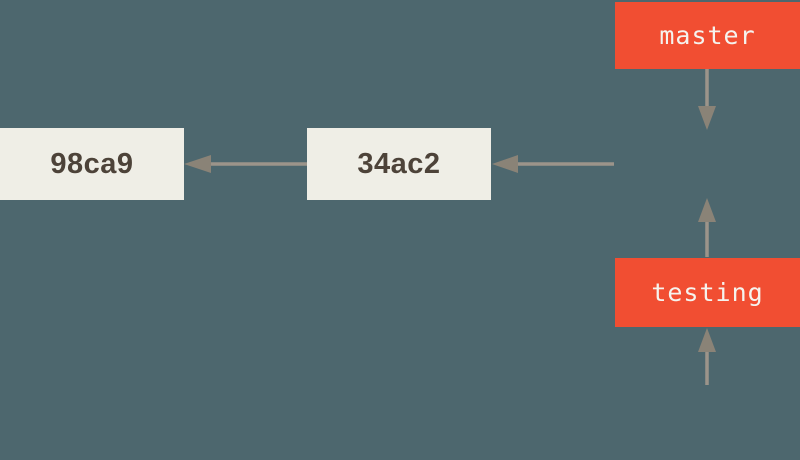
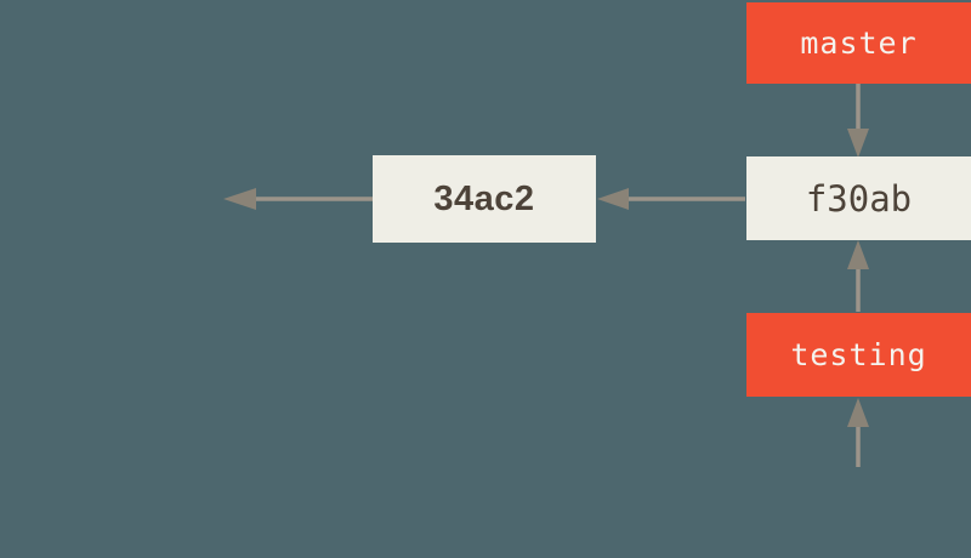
- 98ca9
  34ac2
+ f30ab
  master
  testing
